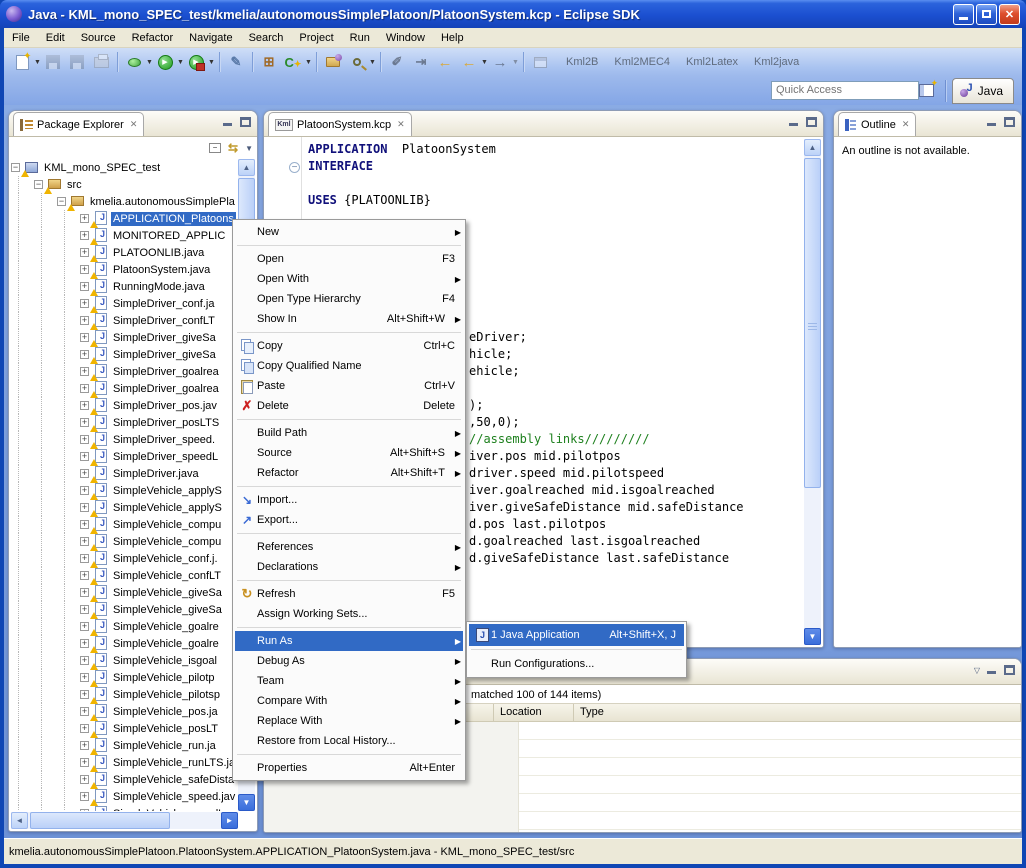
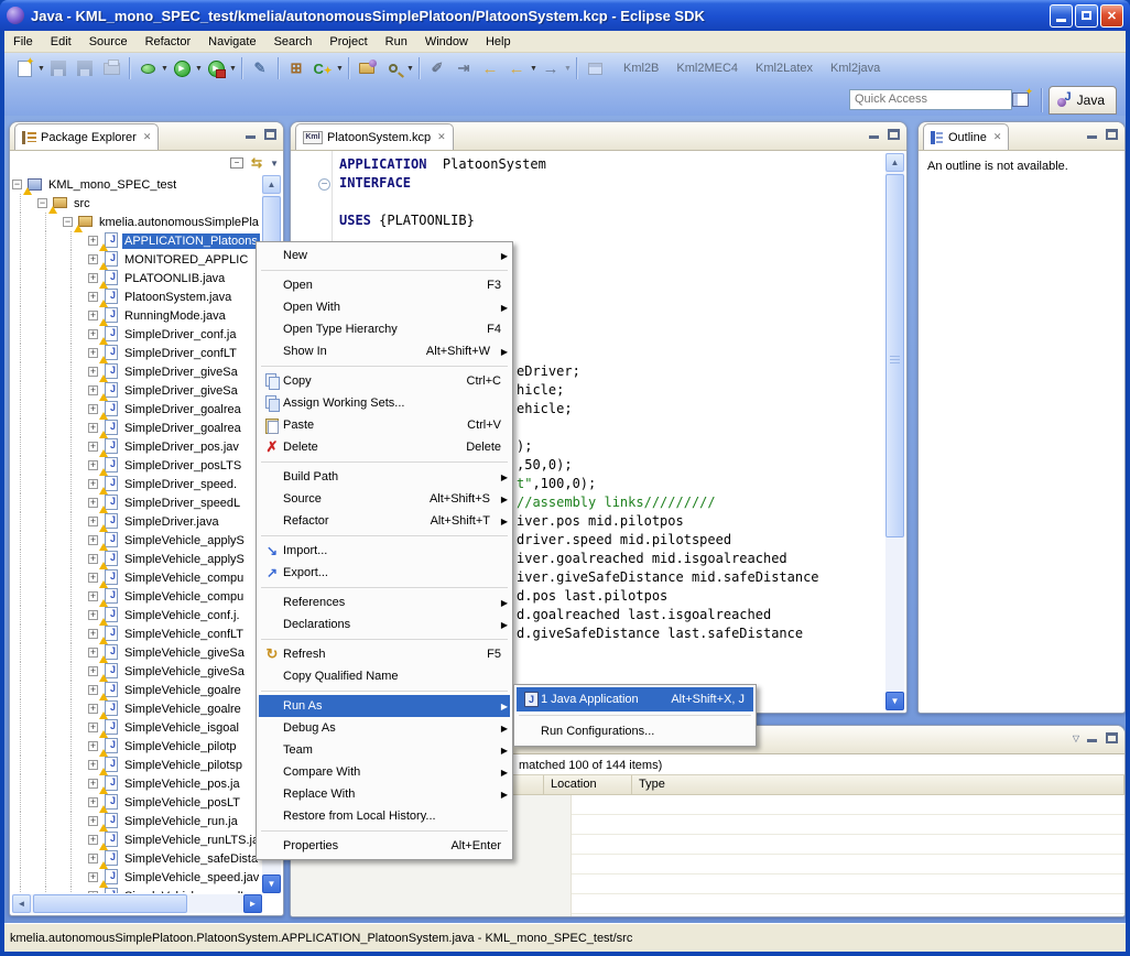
  Java - KML_mono_SPEC_test/kmelia/autonomousSimplePlatoon/PlatoonSystem.kcp - Eclipse SDK
  ✕
  File
  Edit
  Source
  Refactor
  Navigate
  Search
  Project
  Run
  Window
  Help
  ✦
  ✎
  ⊞
  C✦
  ✐
  ⇥
  ←
  ←
  →
  Kml2B
  Kml2MEC4
  Kml2Latex
  Kml2java
  Quick Access
  Java
  Package Explorer
  ✕
  −
  ⇆
  ▼
  −
  KML_mono_SPEC_test
  −
  src
  −
  kmelia.autonomousSimplePla
  +
  APPLICATION_Platoon
  +
  MONITORED_APPLIC
  +
  PLATOONLIB.java
  +
  PlatoonSystem.java
  +
  RunningMode.java
  +
  SimpleDriver_conf.ja
  +
  SimpleDriver_confLT
  +
  SimpleDriver_giveSa
  +
  SimpleDriver_giveSa
  +
  SimpleDriver_goalrea
  +
  SimpleDriver_goalrea
  +
  SimpleDriver_pos.jav
  +
  SimpleDriver_posLTS
  +
  SimpleDriver_speed.
  +
  SimpleDriver_speedL
  +
  SimpleDriver.java
  +
  SimpleVehicle_applyS
  +
  SimpleVehicle_applyS
  +
  SimpleVehicle_compu
  +
  SimpleVehicle_compu
  +
  SimpleVehicle_conf.j.
  +
  SimpleVehicle_confLT
  +
  SimpleVehicle_giveSa
  +
  SimpleVehicle_giveSa
  +
  SimpleVehicle_goalre
  +
  SimpleVehicle_goalre
  +
  SimpleVehicle_isgoal
  +
  SimpleVehicle_pilotp
  +
  SimpleVehicle_pilotsp
  +
  SimpleVehicle_pos.ja
  +
  SimpleVehicle_posLT
  +
  SimpleVehicle_run.ja
  +
  SimpleVehicle_runLTS.j
  +
  SimpleVehicle_safeDista
  +
  SimpleVehicle_speed.jav
  ▲
  ▼
  ◄
  ►
  PlatoonSystem.kcp
  ✕
  −
  APPLICATION PlatoonSystem
  INTERFACE
  USES {PLATOONLIB}
  eDriver;
  hicle;
  ehicle;
  );
  ,50,0);
+ t",100,0);
  //assembly links/////////
  iver.pos mid.pilotpos
  driver.speed mid.pilotspeed
  iver.goalreached mid.isgoalreached
  iver.giveSafeDistance mid.safeDistance
  d.pos last.pilotpos
  d.goalreached last.isgoalreached
  d.giveSafeDistance last.safeDistance
  ▲
  ▼
  Outline
  ✕
  An outline is not available.
  ▽
  matched 100 of 144 items)
  Location
  Type
  kmelia.autonomousSimplePlatoon.PlatoonSystem.APPLICATION_PlatoonSystem.java - KML_mono_SPEC_test/src
  New
  ▶
  Open
  F3
  Open With
  ▶
  Open Type Hierarchy
  F4
  Show In
  Alt+Shift+W
  ▶
  Copy
  Ctrl+C
- Copy Qualified Name
+ Assign Working Sets...
  Paste
  Ctrl+V
  Delete
  Delete
  Build Path
  ▶
  Source
  Alt+Shift+S
  ▶
  Refactor
  Alt+Shift+T
  ▶
  Import...
  Export...
  References
  ▶
  Declarations
  ▶
  Refresh
  F5
- Assign Working Sets...
+ Copy Qualified Name
  Run As
  ▶
  Debug As
  ▶
  Team
  ▶
  Compare With
  ▶
  Replace With
  ▶
  Restore from Local History...
  Properties
  Alt+Enter
  1 Java Application
  Alt+Shift+X, J
  Run Configurations...
